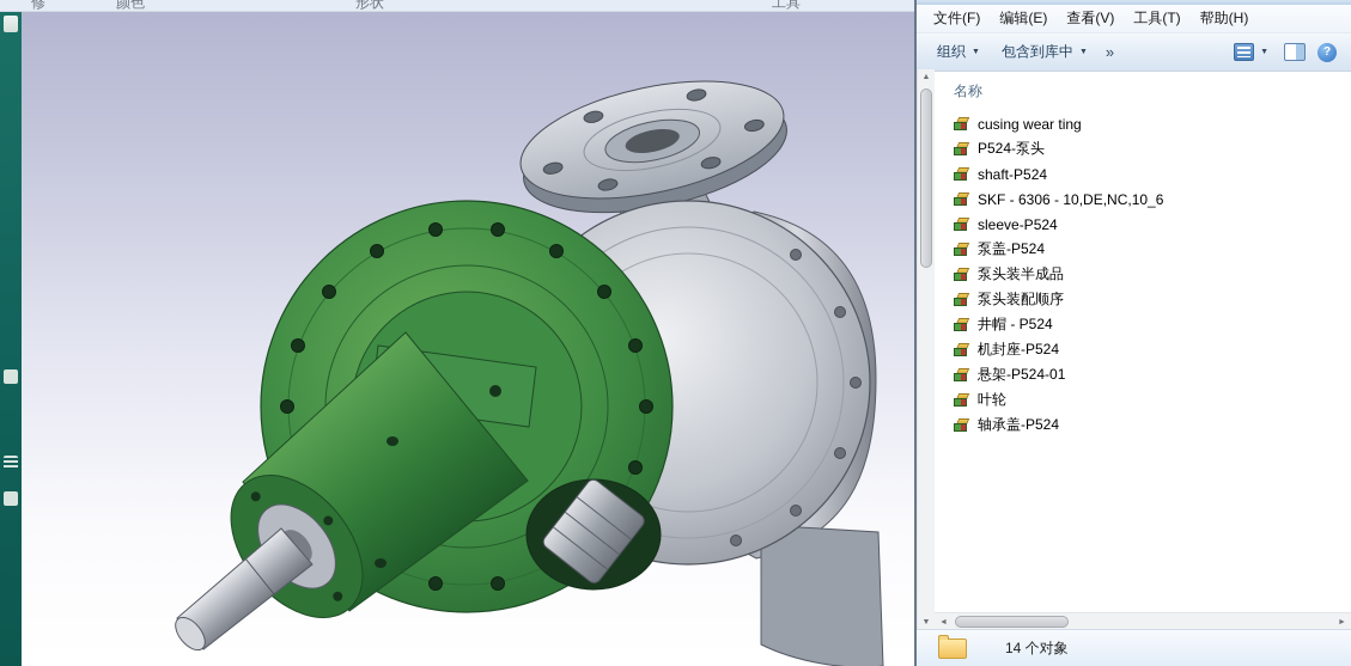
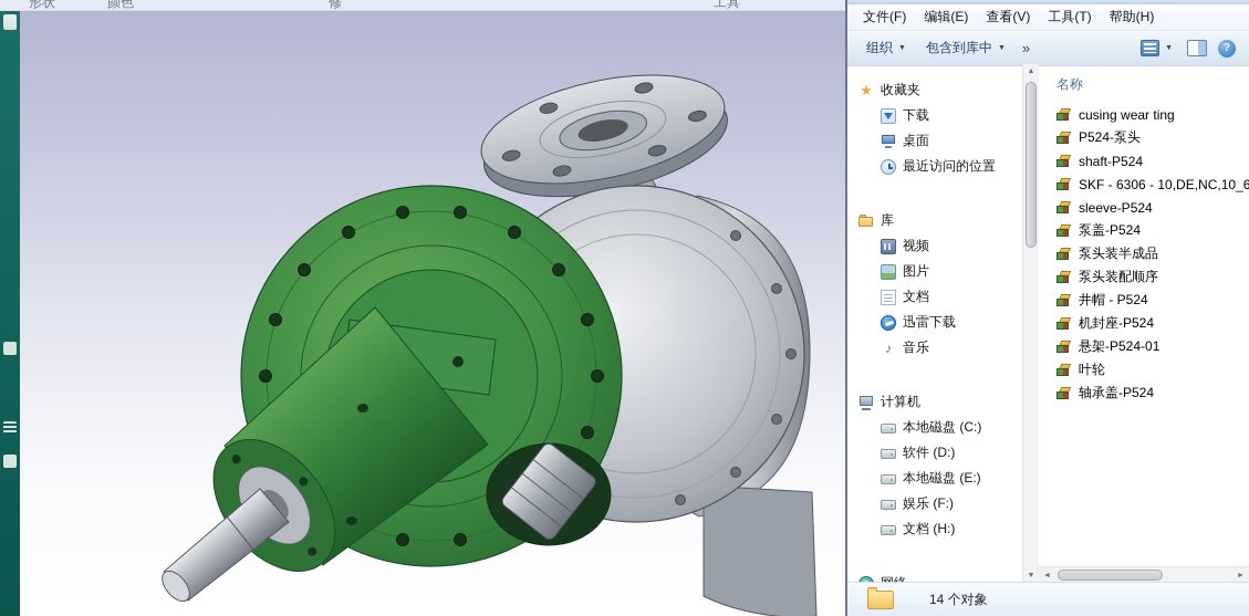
- 修
+ 形状
  颜色
- 形状
+ 修
  工具
  文件(F)
  编辑(E)
  查看(V)
  工具(T)
  帮助(H)
  组织
  包含到库中
  »
  ?
+ ★
+ 收藏夹
+ 下载
+ 桌面
+ 最近访问的位置
+ 库
+ 视频
+ 图片
+ 文档
+ 迅雷下载
+ ♪
+ 音乐
+ 计算机
+ 本地磁盘 (C:)
+ 软件 (D:)
+ 本地磁盘 (E:)
+ 娱乐 (F:)
+ 文档 (H:)
  名称
  cusing wear ting
  P524-泵头
  shaft-P524
  SKF - 6306 - 10,DE,NC,10_6
  sleeve-P524
  泵盖-P524
  泵头装半成品
  泵头装配顺序
  井帽 - P524
  机封座-P524
  悬架-P524-01
  叶轮
  轴承盖-P524
  14 个对象
